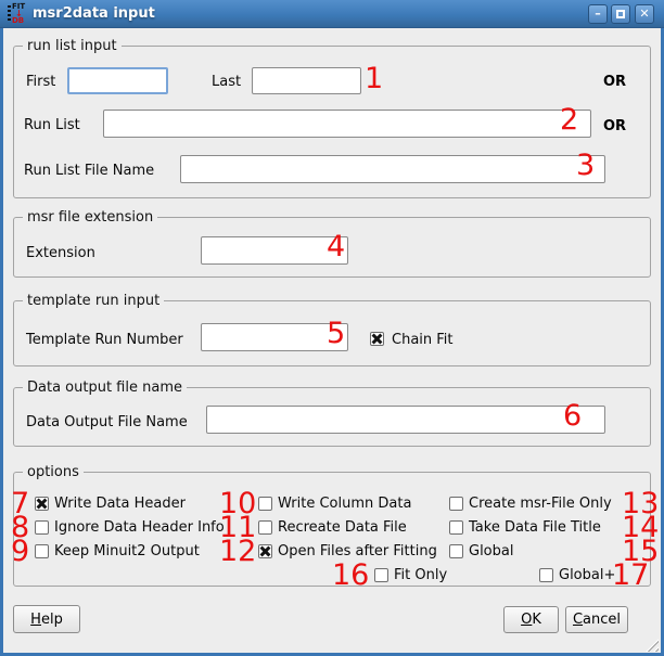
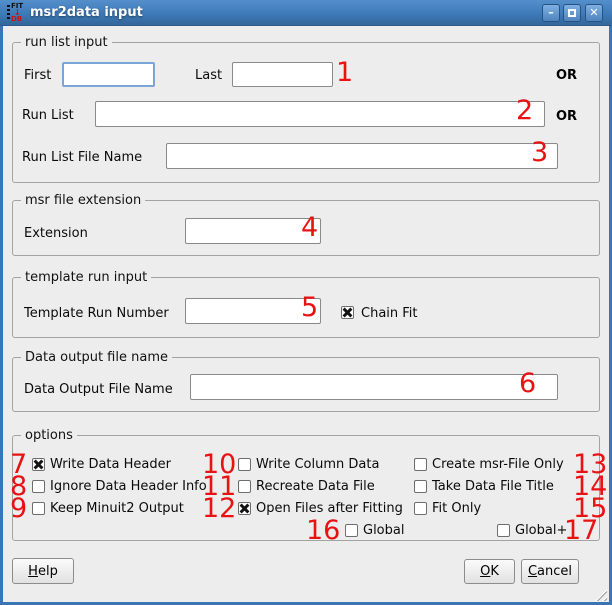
  FIT
  ↓
  DB
  msr2data input
  –
  ✕
  run list input
  First
  Last
  1
  OR
  Run List
  2
  OR
  Run List File Name
  3
  msr file extension
  Extension
  4
  template run input
  Template Run Number
  5
  Chain Fit
  Data output file name
  Data Output File Name
  6
  options
  7
  Write Data Header
  10
  Write Column Data
  Create msr-File Only
  13
  8
  Ignore Data Header Info
  11
  Recreate Data File
  Take Data File Title
  14
  9
  Keep Minuit2 Output
  12
  Open Files after Fitting
- Global
+ Fit Only
  15
  16
- Fit Only
+ Global
  Global+
  17
  Help
  OK
  Cancel
